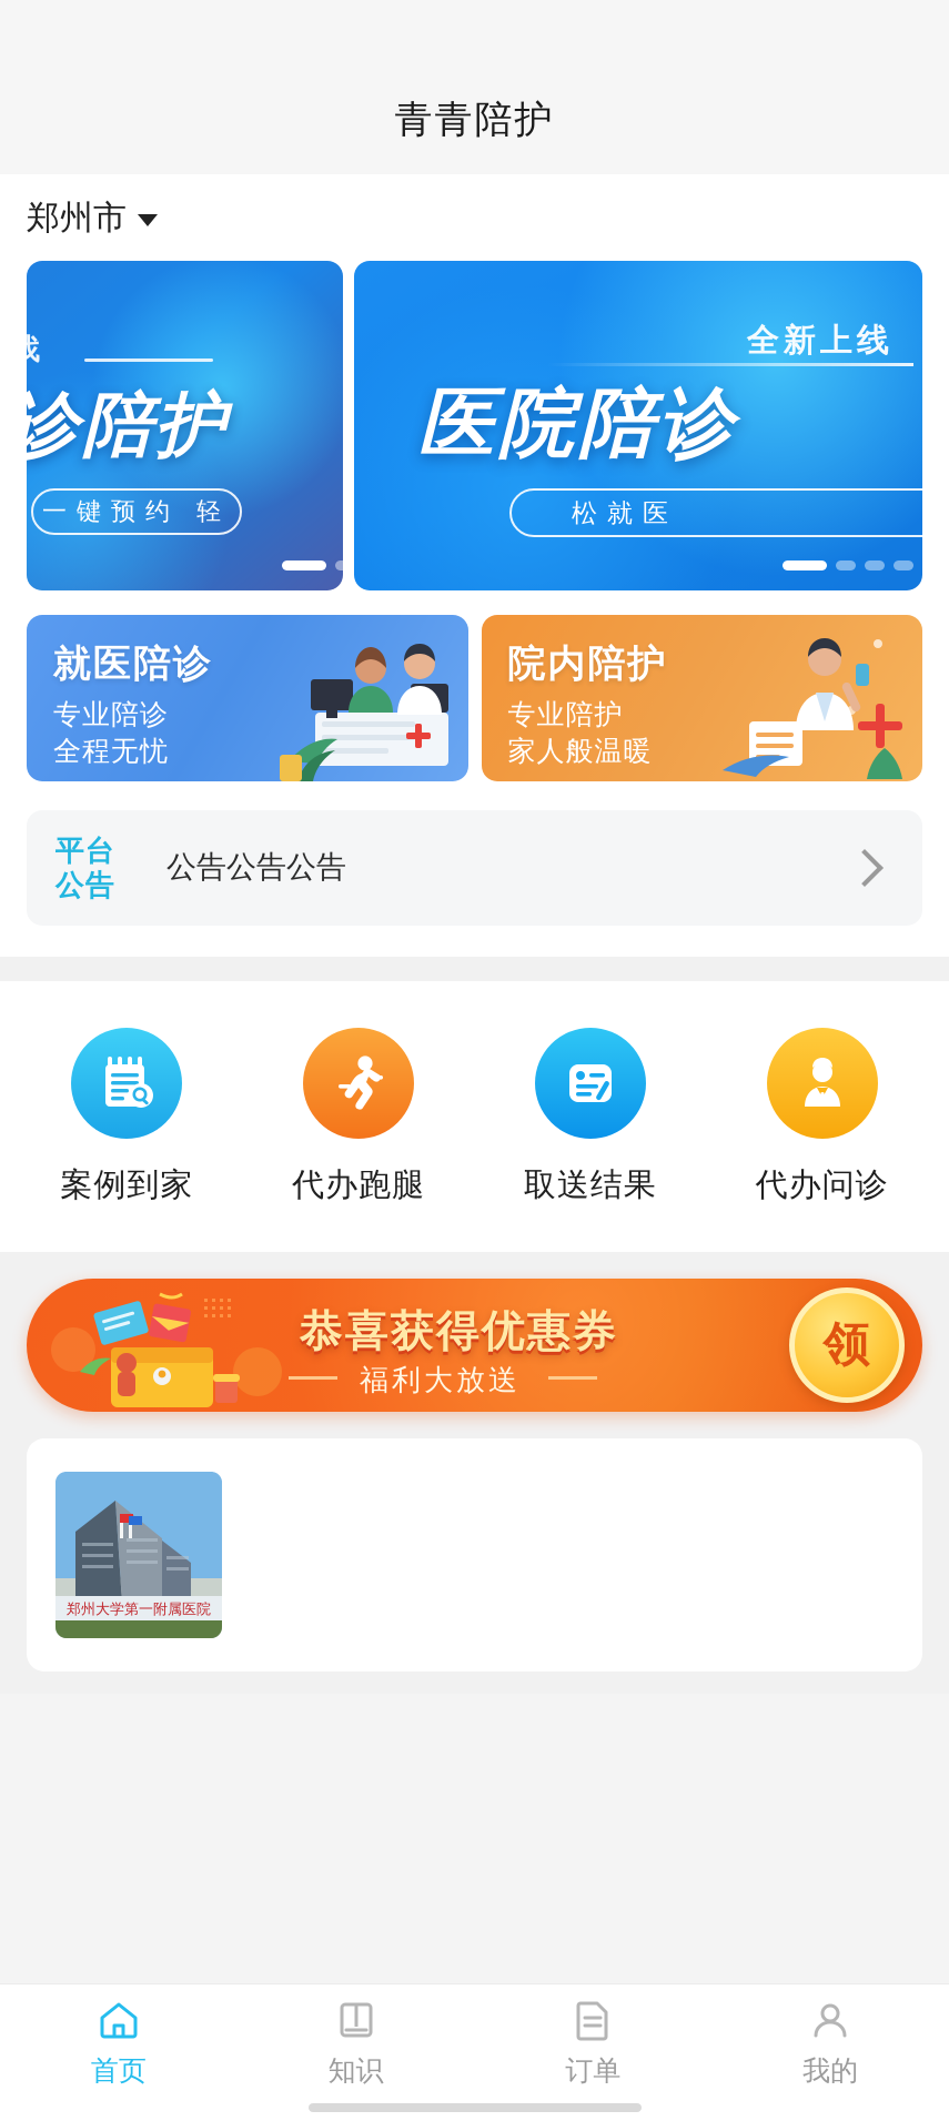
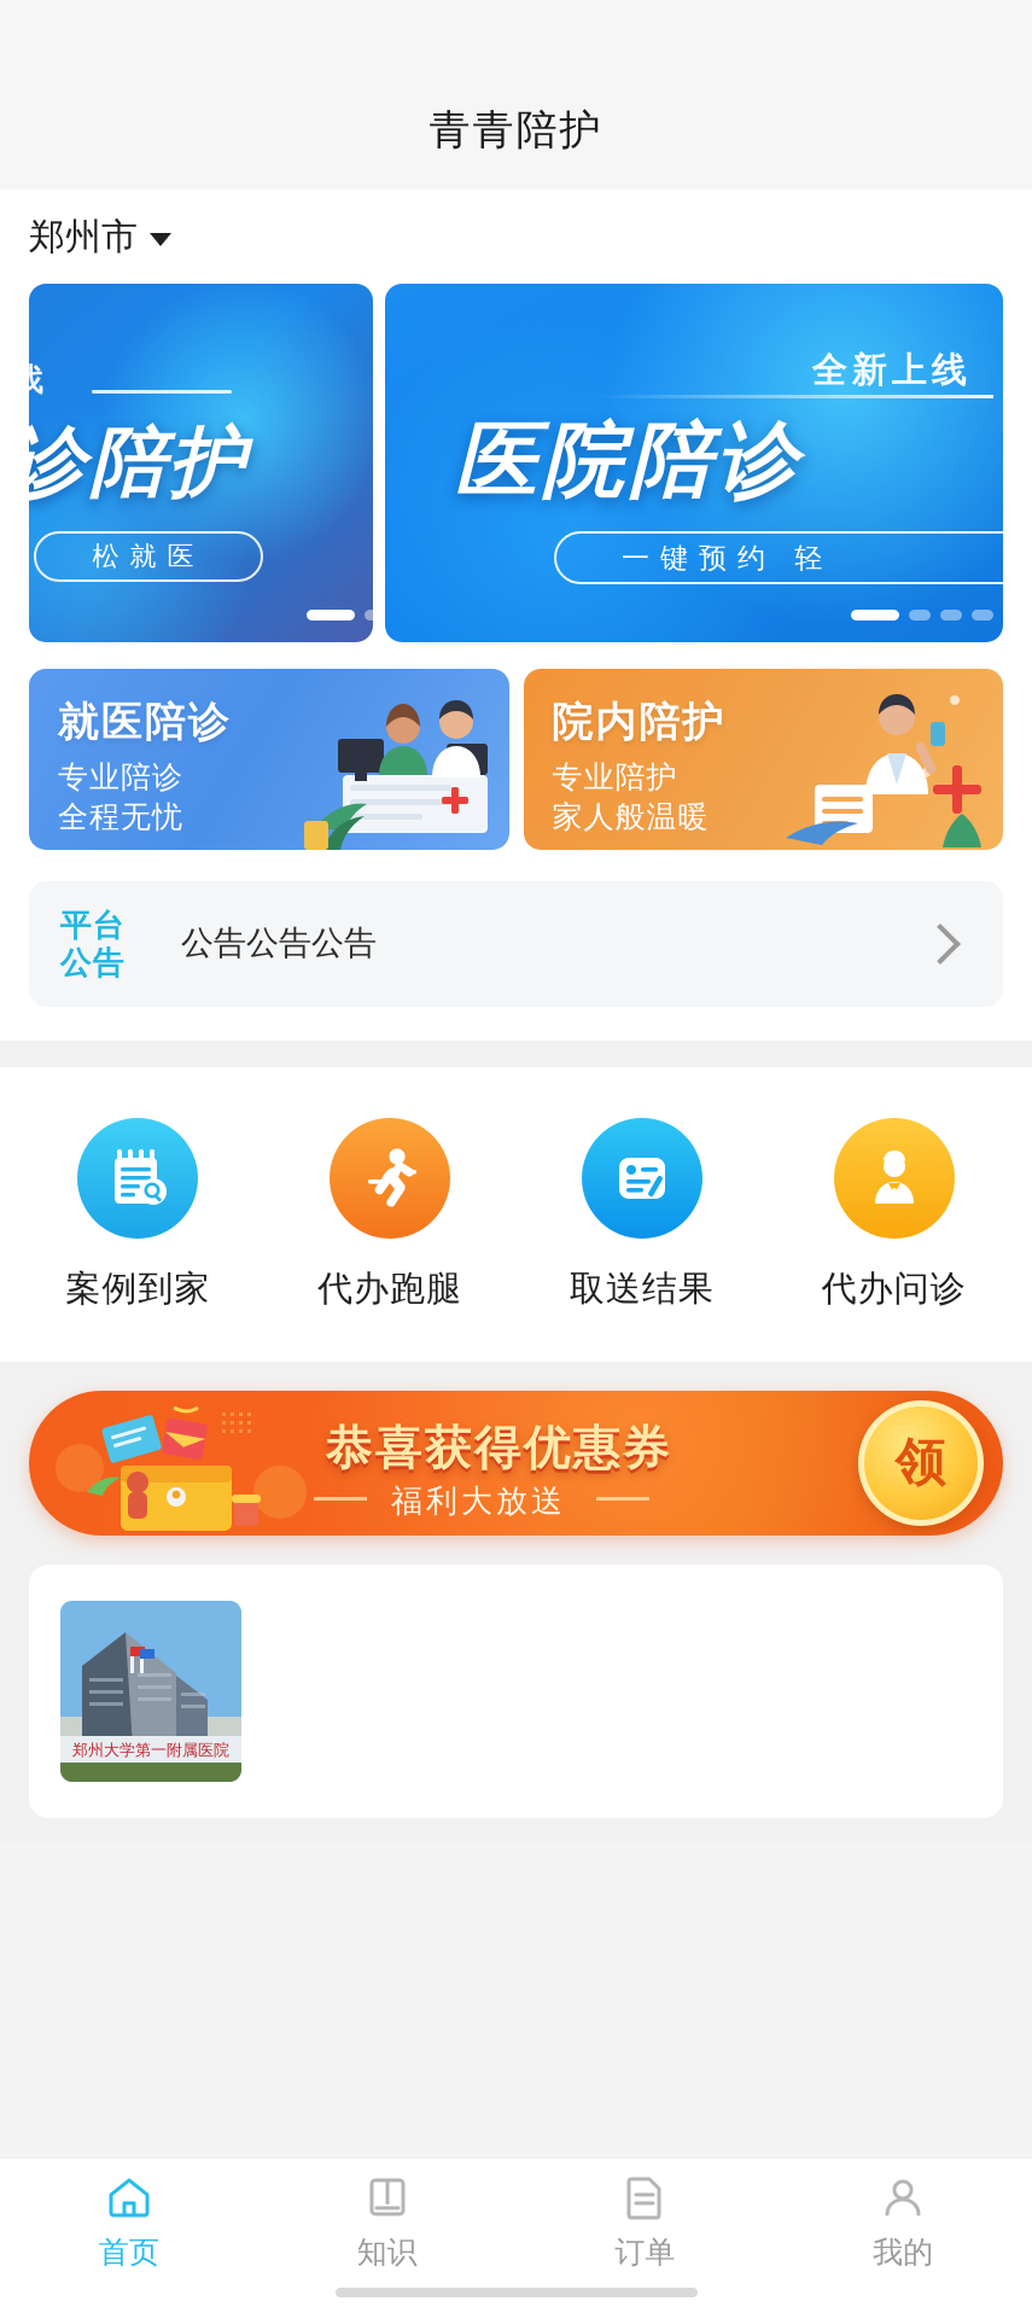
  青青陪护
  郑州市
  找
  诊陪护
- 一键预约 轻
+ 松就医
  全新上线
  医院陪诊
- 松就医
+ 一键预约 轻
  就医陪诊
  专业陪诊
  全程无忧
  院内陪护
  专业陪护
  家人般温暖
  平台
  公告
  公告公告公告
  案例到家
  代办跑腿
  取送结果
  代办问诊
  恭喜获得优惠券
  福利大放送
  领
  郑州大学第一附属医院
  首页
  知识
  订单
  我的
